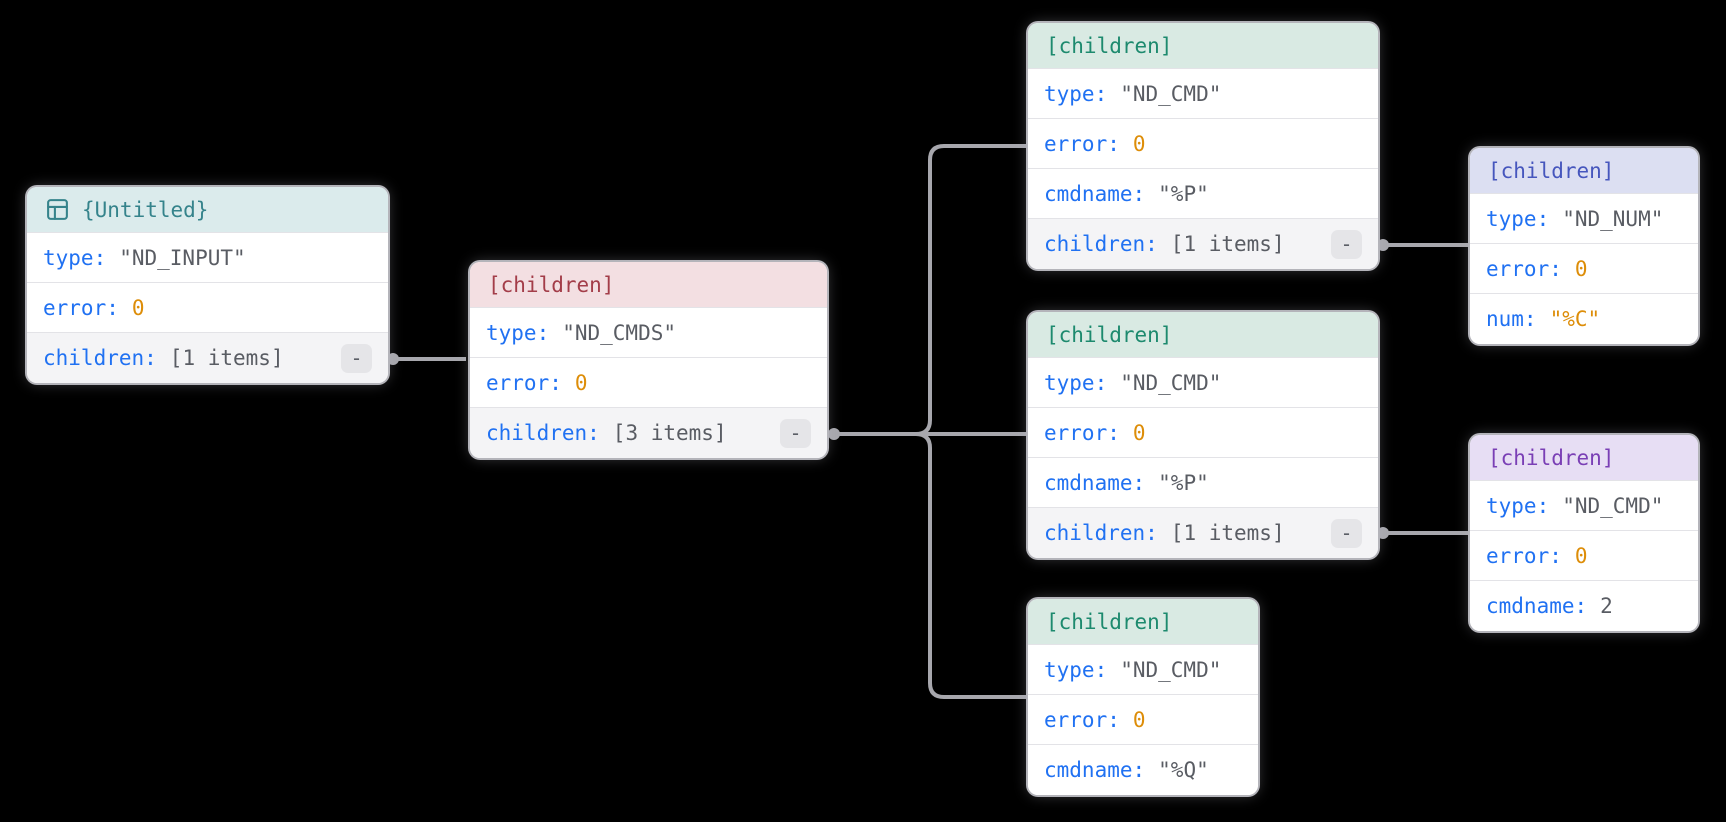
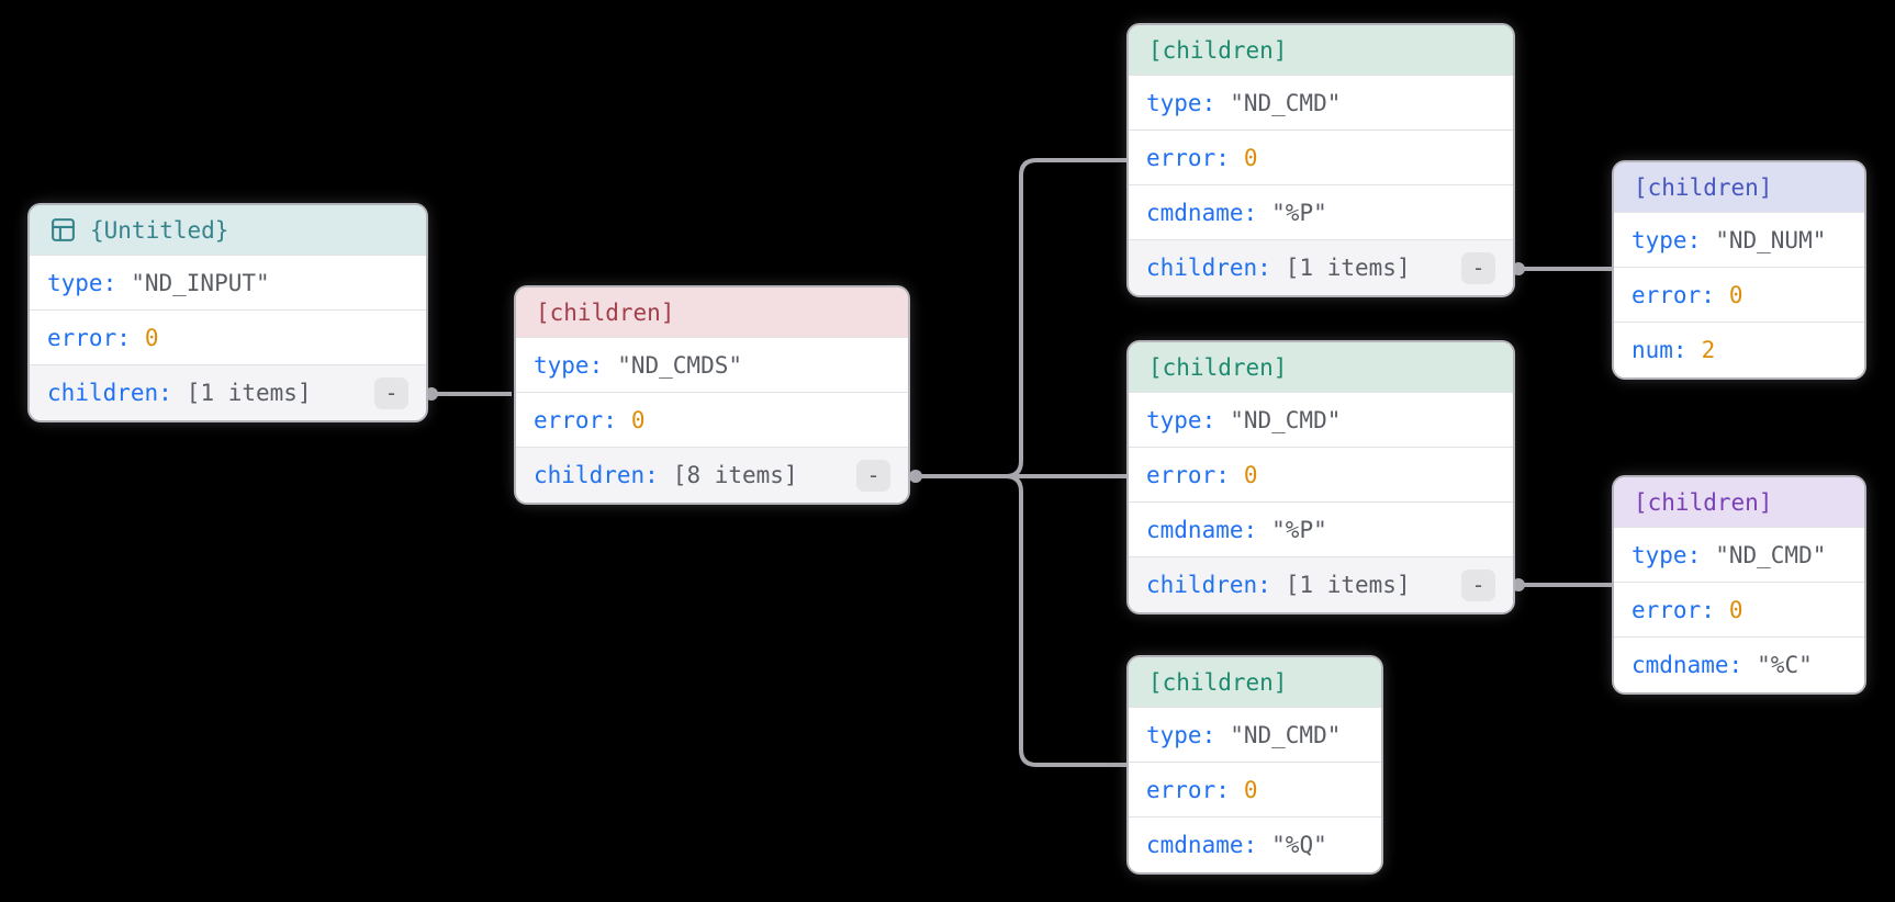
  {Untitled}
  type:
  "ND_INPUT"
  error:
  0
  children:
  [1 items]
  -
  [children]
  type:
  "ND_CMDS"
  error:
  0
  children:
- [3 items]
+ [8 items]
  -
  [children]
  type:
  "ND_CMD"
  error:
  0
  cmdname:
  "%P"
  children:
  [1 items]
  -
  [children]
  type:
  "ND_CMD"
  error:
  0
  cmdname:
  "%P"
  children:
  [1 items]
  -
  [children]
  type:
  "ND_CMD"
  error:
  0
  cmdname:
  "%Q"
  [children]
  type:
  "ND_NUM"
  error:
  0
  num:
- "%C"
+ 2
  [children]
  type:
  "ND_CMD"
  error:
  0
  cmdname:
- 2
+ "%C"
